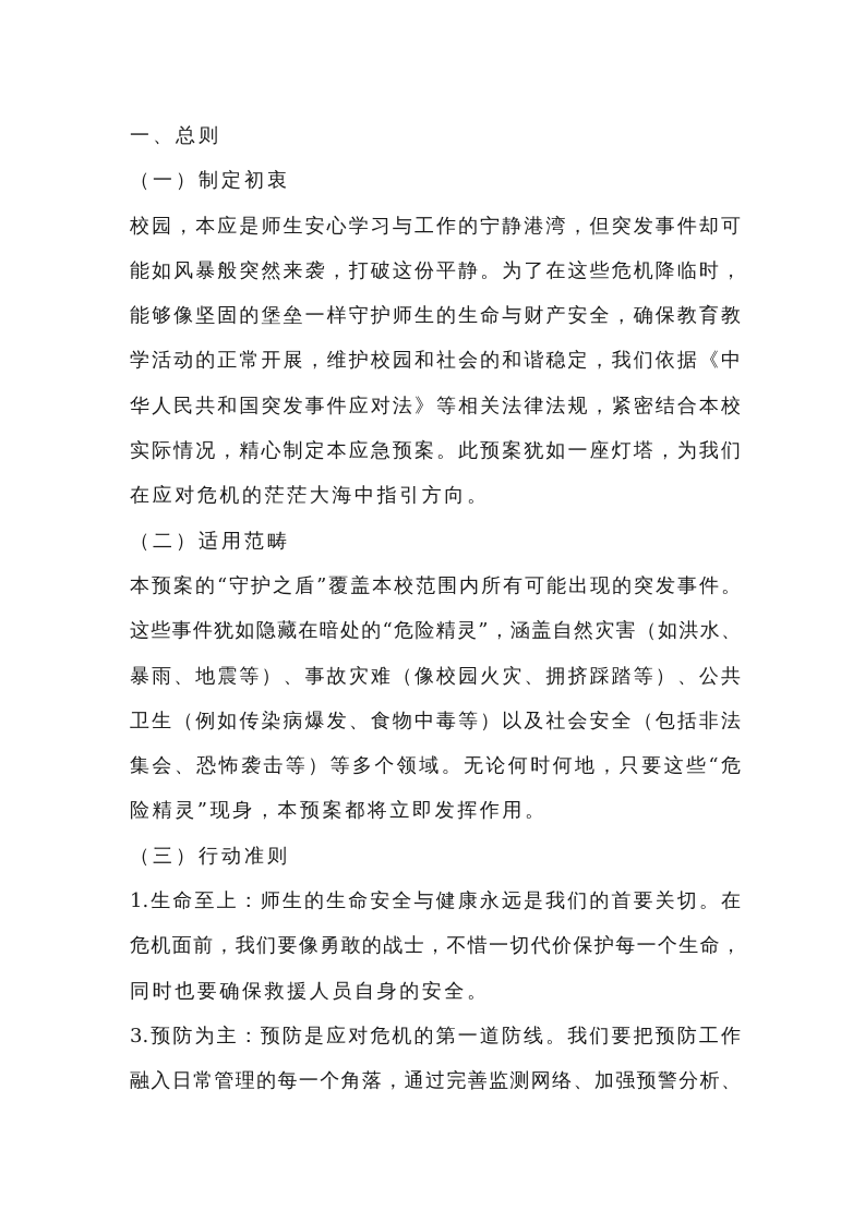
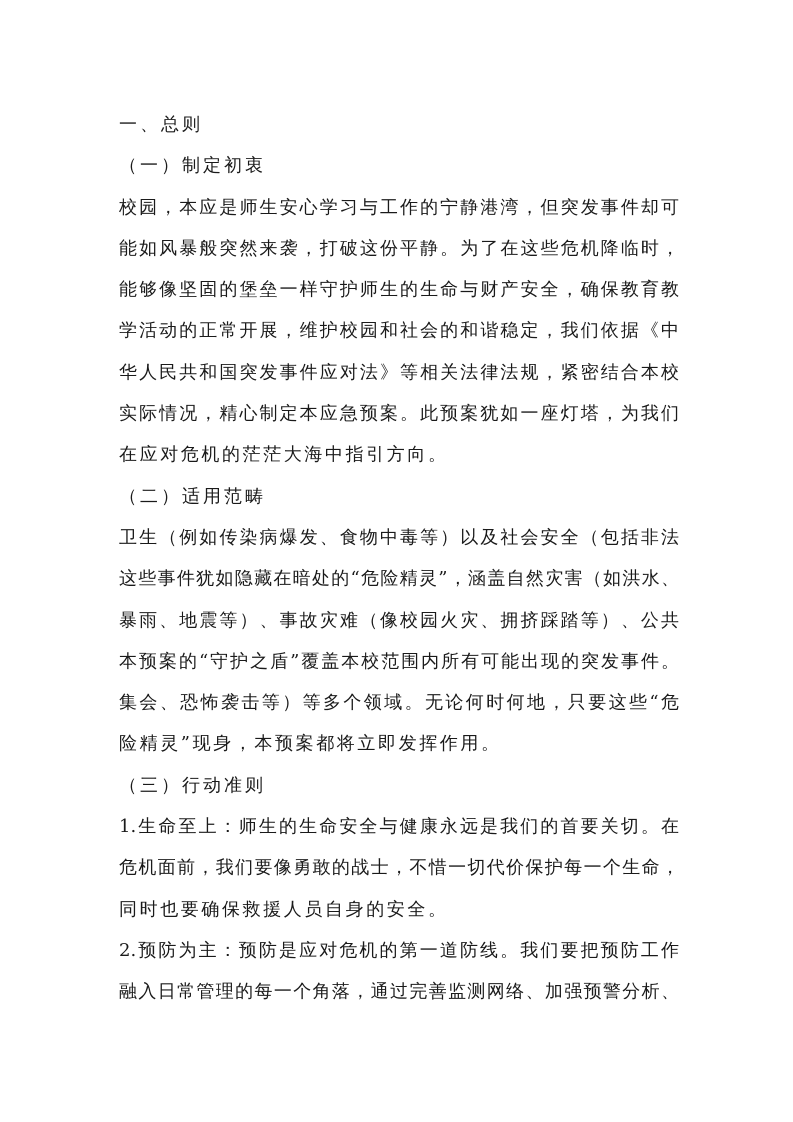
  一、总则
  （一）制定初衷
  校园，本应是师生安心学习与工作的宁静港湾，但突发事件却可
  能如风暴般突然来袭，打破这份平静。为了在这些危机降临时，
  能够像坚固的堡垒一样守护师生的生命与财产安全，确保教育教
  学活动的正常开展，维护校园和社会的和谐稳定，我们依据《中
  华人民共和国突发事件应对法》等相关法律法规，紧密结合本校
  实际情况，精心制定本应急预案。此预案犹如一座灯塔，为我们
  在应对危机的茫茫大海中指引方向。
  （二）适用范畴
- 本预案的“守护之盾”覆盖本校范围内所有可能出现的突发事件。
+ 卫生（例如传染病爆发、食物中毒等）以及社会安全（包括非法
  这些事件犹如隐藏在暗处的“危险精灵”，涵盖自然灾害（如洪水、
  暴雨、地震等）、事故灾难（像校园火灾、拥挤踩踏等）、公共
- 卫生（例如传染病爆发、食物中毒等）以及社会安全（包括非法
+ 本预案的“守护之盾”覆盖本校范围内所有可能出现的突发事件。
  集会、恐怖袭击等）等多个领域。无论何时何地，只要这些“危
  险精灵”现身，本预案都将立即发挥作用。
  （三）行动准则
  1.生命至上：师生的生命安全与健康永远是我们的首要关切。在
  危机面前，我们要像勇敢的战士，不惜一切代价保护每一个生命，
  同时也要确保救援人员自身的安全。
- 3.预防为主：预防是应对危机的第一道防线。我们要把预防工作
+ 2.预防为主：预防是应对危机的第一道防线。我们要把预防工作
  融入日常管理的每一个角落，通过完善监测网络、加强预警分析、
